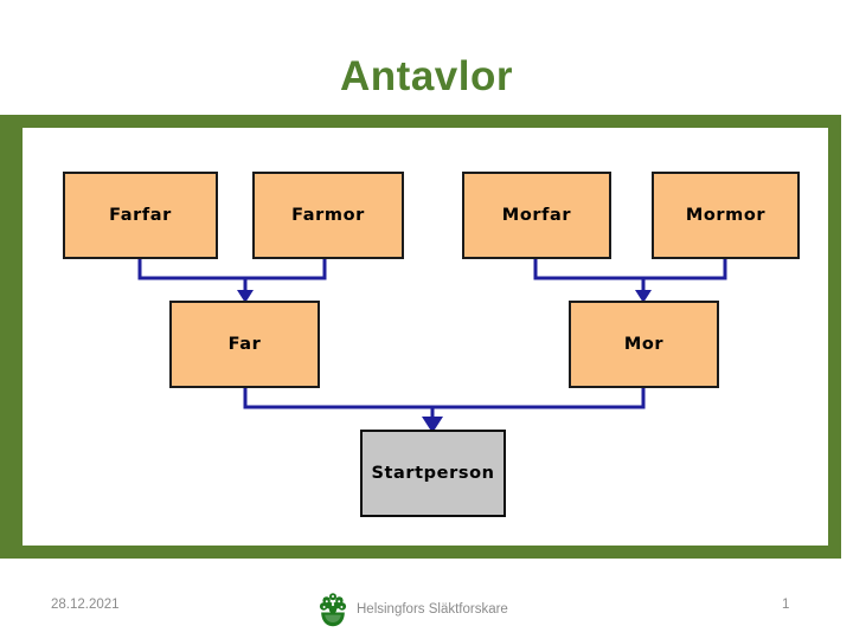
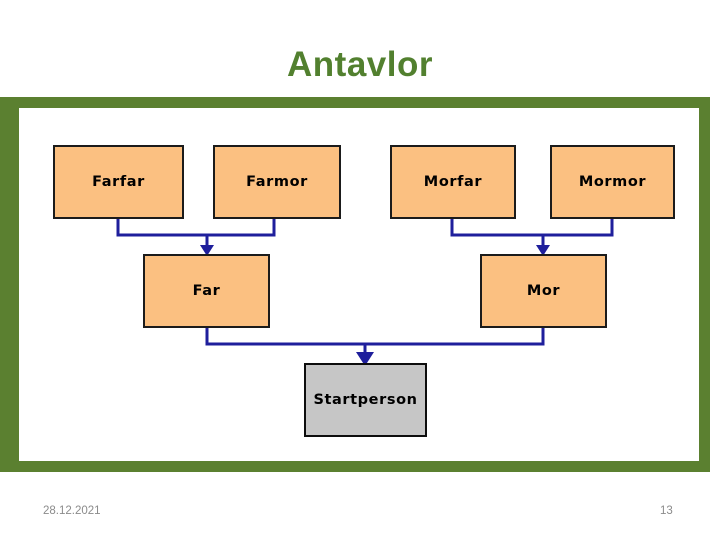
  Antavlor
  Farfar
  Farmor
  Morfar
  Mormor
  Far
  Mor
  Startperson
  28.12.2021
- Helsingfors Släktforskare
- 1
+ 13
